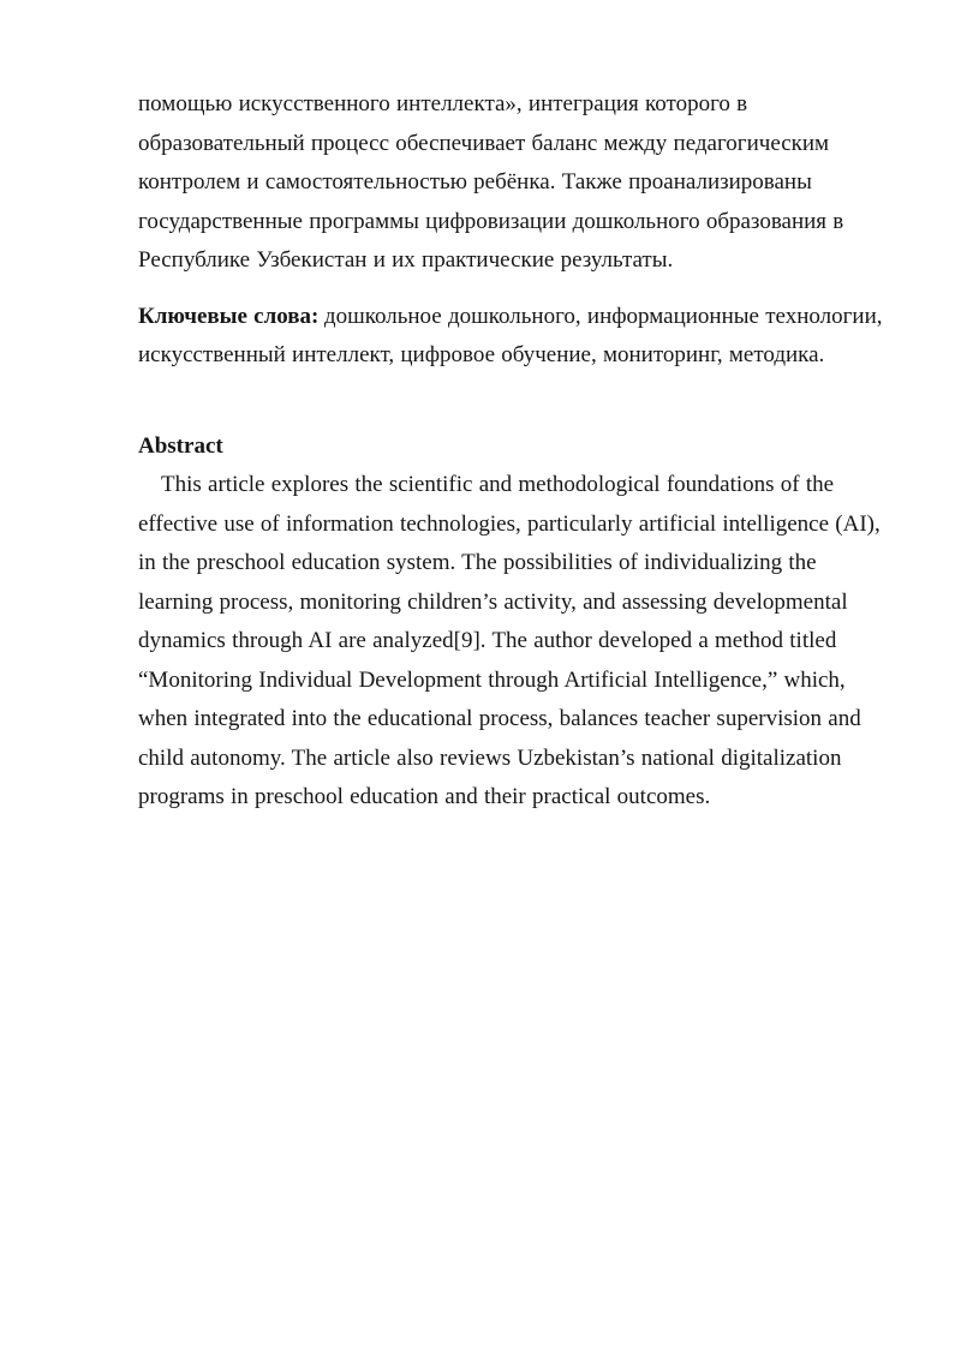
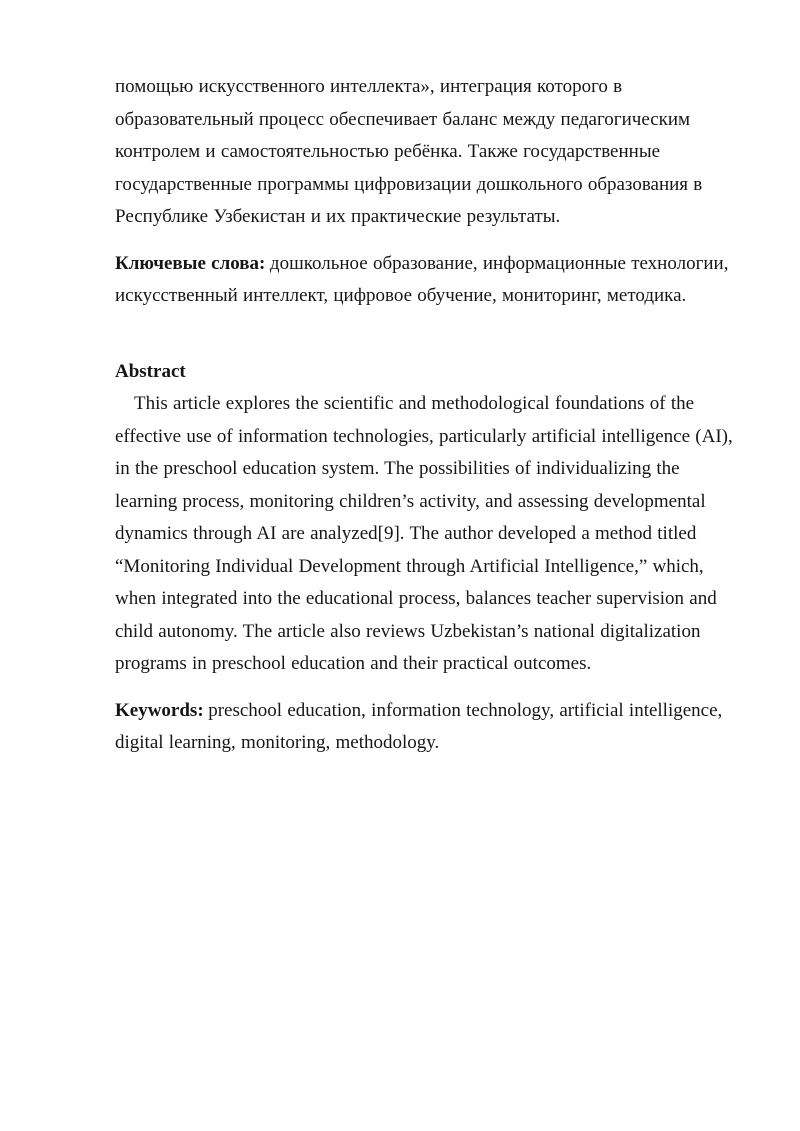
- помощью искусственного интеллекта», интеграция которого в образовательный процесс обеспечивает баланс между педагогическим контролем и самостоятельностью ребёнка. Также проанализированы государственные программы цифровизации дошкольного образования в Республике Узбекистан и их практические результаты.
+ помощью искусственного интеллекта», интеграция которого в образовательный процесс обеспечивает баланс между педагогическим контролем и самостоятельностью ребёнка. Также государственные государственные программы цифровизации дошкольного образования в Республике Узбекистан и их практические результаты.
- Ключевые слова: дошкольное дошкольного, информационные технологии, искусственный интеллект, цифровое обучение, мониторинг, методика.
+ Ключевые слова: дошкольное образование, информационные технологии, искусственный интеллект, цифровое обучение, мониторинг, методика.
  Abstract
  This article explores the scientific and methodological foundations of the effective use of information technologies, particularly artificial intelligence (AI), in the preschool education system. The possibilities of individualizing the learning process, monitoring children’s activity, and assessing developmental dynamics through AI are analyzed[9]. The author developed a method titled “Monitoring Individual Development through Artificial Intelligence,” which, when integrated into the educational process, balances teacher supervision and child autonomy. The article also reviews Uzbekistan’s national digitalization programs in preschool education and their practical outcomes.
+ Keywords: preschool education, information technology, artificial intelligence, digital learning, monitoring, methodology.
